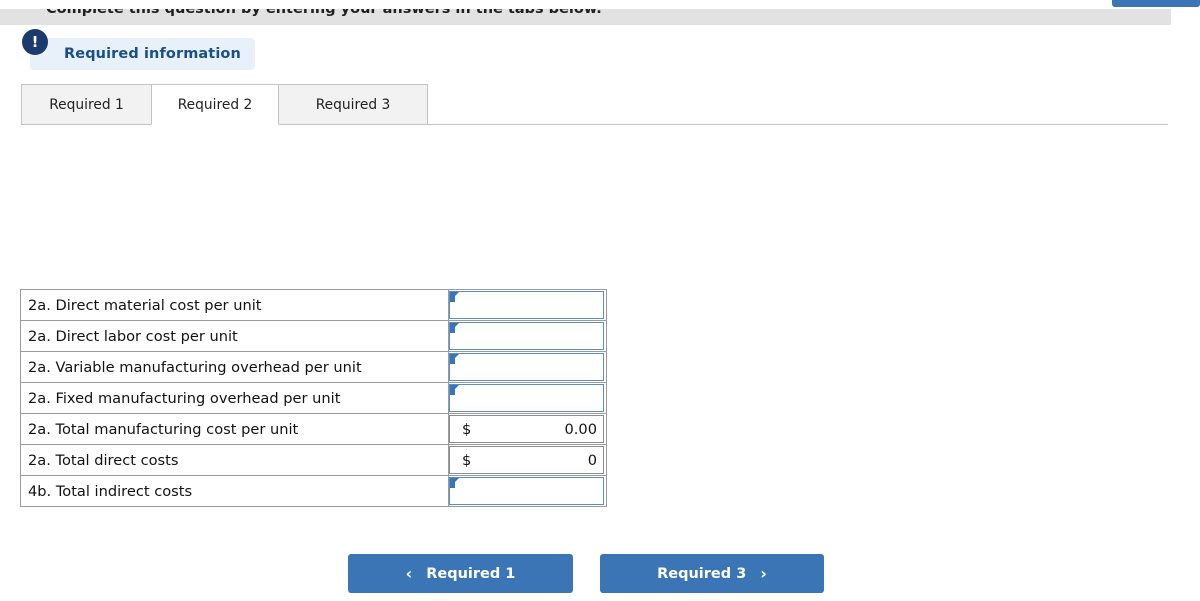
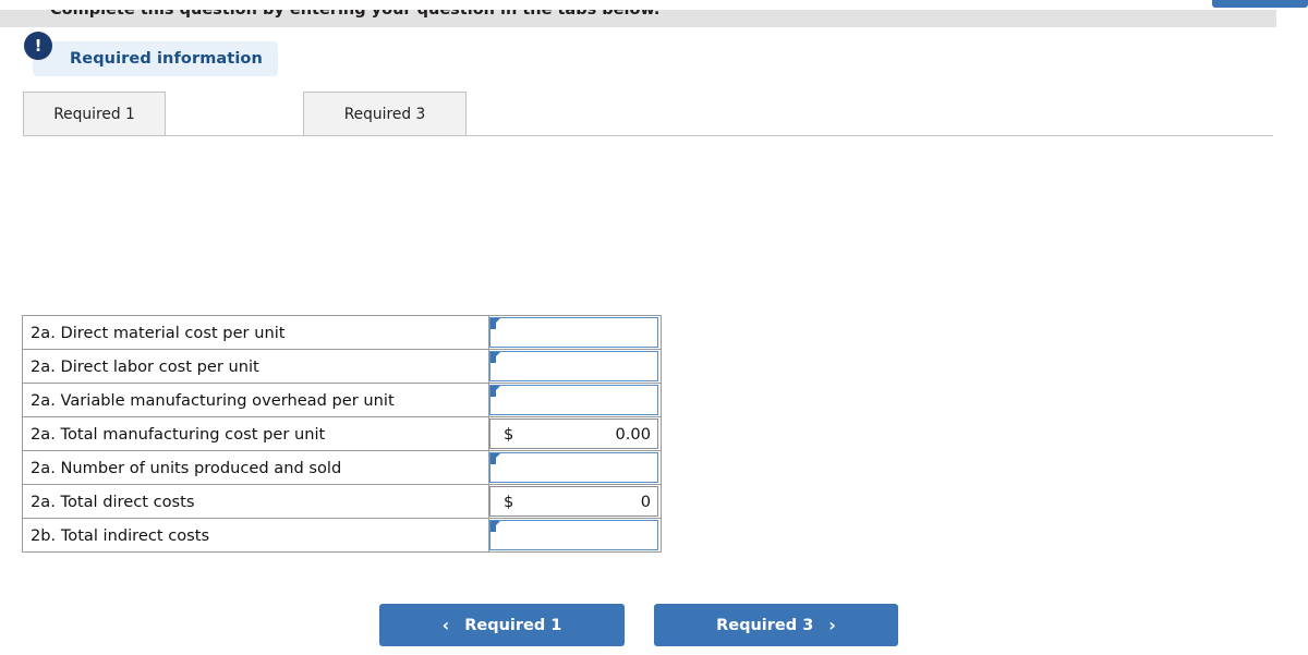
- Complete this question by entering your answers in the tabs below.
+ Complete this question by entering your question in the tabs below.
  Required information
  !
  Required 1
- Required 2
  Required 3
  2a. Direct material cost per unit
  2a. Direct labor cost per unit
  2a. Variable manufacturing overhead per unit
- 2a. Fixed manufacturing overhead per unit
  2a. Total manufacturing cost per unit	$ 0.00
+ 2a. Number of units produced and sold
  2a. Total direct costs	$ 0
- 4b. Total indirect costs
+ 2b. Total indirect costs
  ‹
  Required 1
  Required 3
  ›
